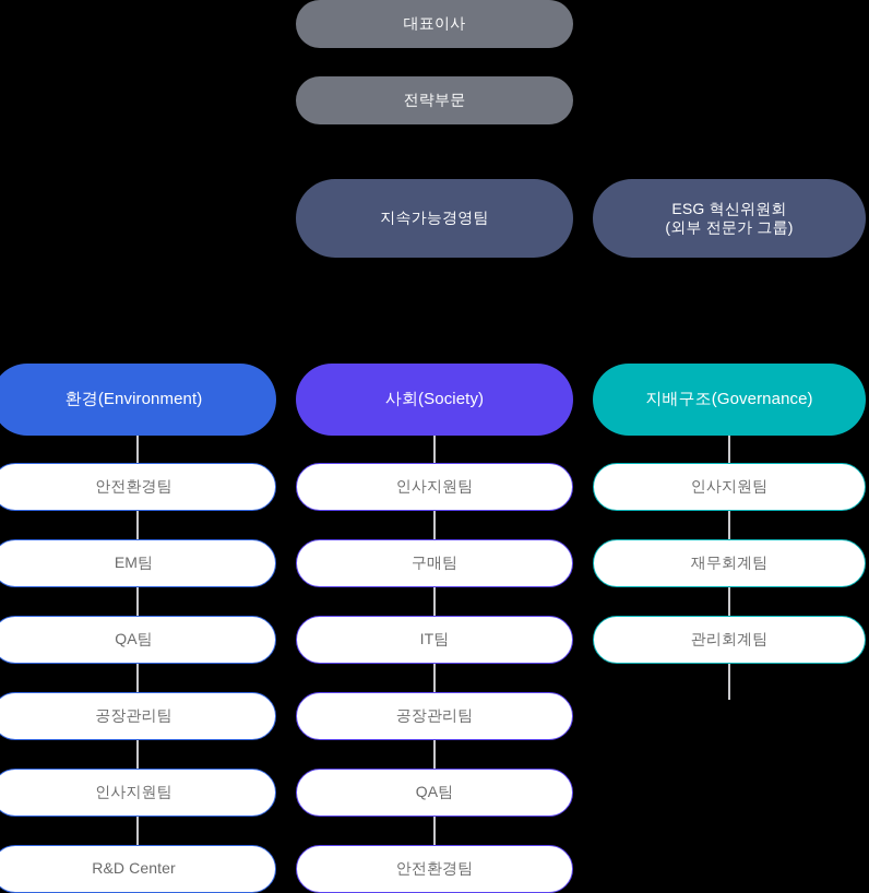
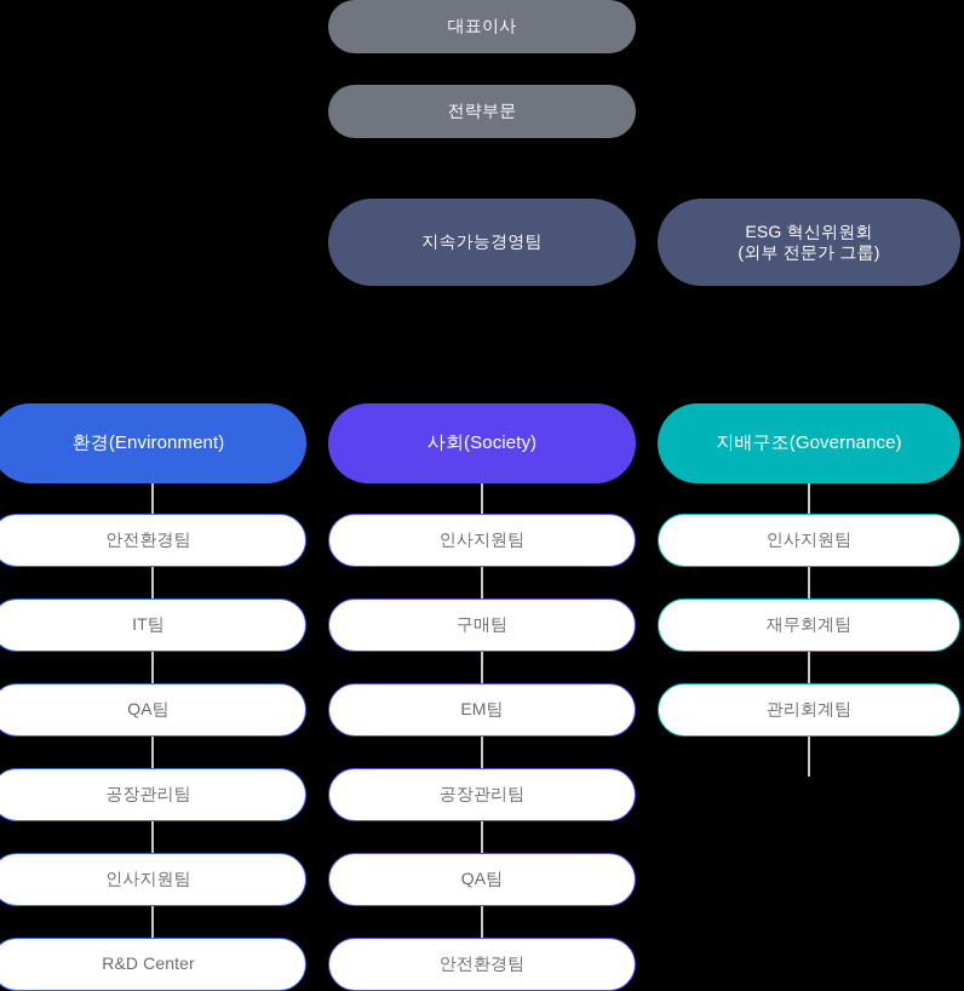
  대표이사
  전략부문
  지속가능경영팀
  ESG 혁신위원회
  (외부 전문가 그룹)
  환경(Environment)
  안전환경팀
- EM팀
+ IT팀
  QA팀
  공장관리팀
  인사지원팀
  R&D Center
  사회(Society)
  인사지원팀
  구매팀
- IT팀
+ EM팀
  공장관리팀
  QA팀
  안전환경팀
  지배구조(Governance)
  인사지원팀
  재무회계팀
  관리회계팀
